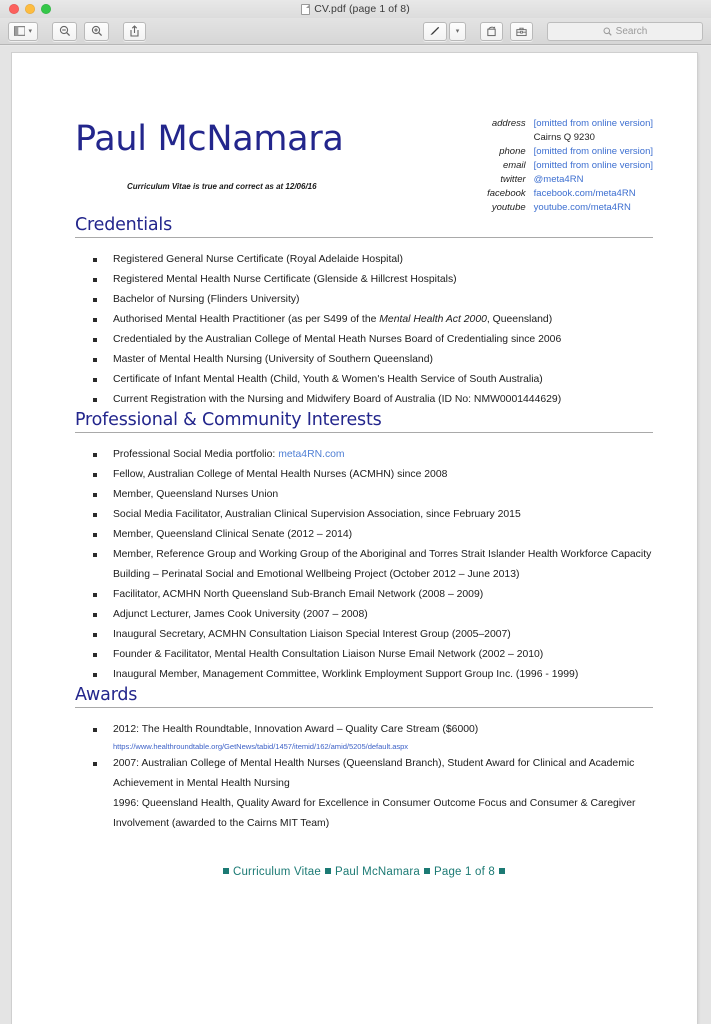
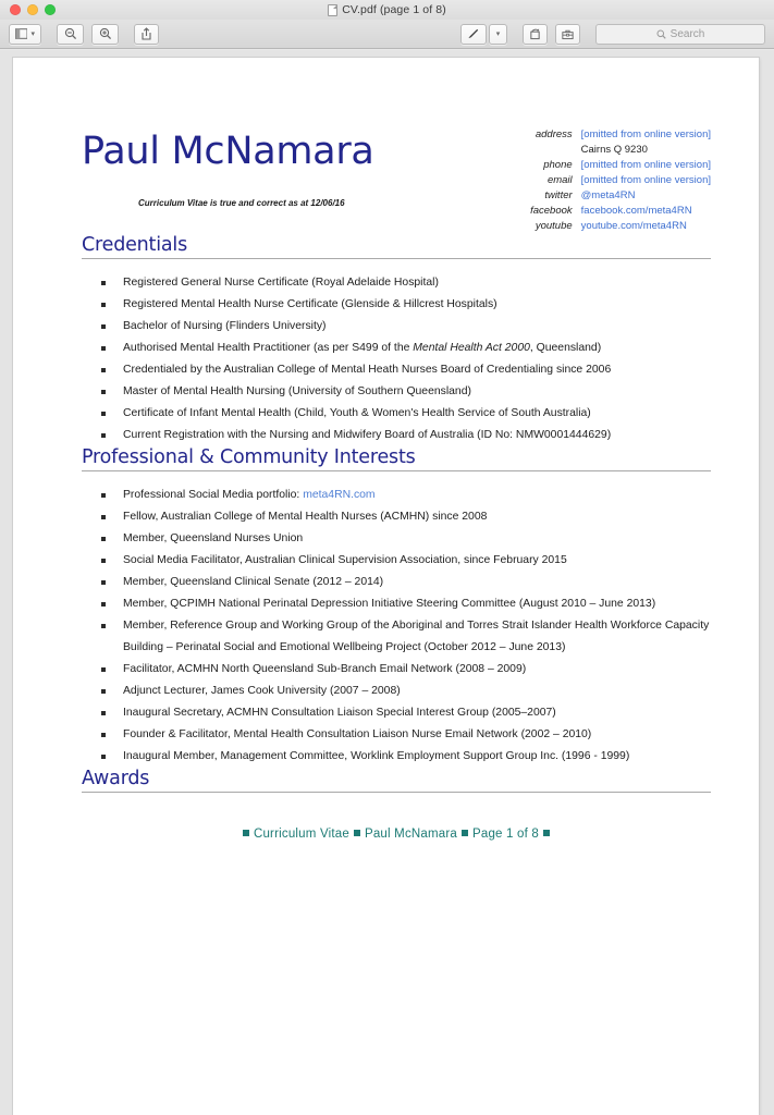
  CV.pdf (page 1 of 8)
  Search
  Paul McNamara
  Curriculum Vitae is true and correct as at 12/06/16
  address
  [omitted from online version]
  Cairns Q 9230
  phone
  [omitted from online version]
  email
  [omitted from online version]
  twitter
  @meta4RN
  facebook
  facebook.com/meta4RN
  youtube
  youtube.com/meta4RN
  Credentials
  Registered General Nurse Certificate (Royal Adelaide Hospital)
  Registered Mental Health Nurse Certificate (Glenside & Hillcrest Hospitals)
  Bachelor of Nursing (Flinders University)
  Authorised Mental Health Practitioner (as per S499 of the Mental Health Act 2000, Queensland)
  Credentialed by the Australian College of Mental Heath Nurses Board of Credentialing since 2006
  Master of Mental Health Nursing (University of Southern Queensland)
  Certificate of Infant Mental Health (Child, Youth & Women's Health Service of South Australia)
  Current Registration with the Nursing and Midwifery Board of Australia (ID No: NMW0001444629)
  Professional & Community Interests
  Professional Social Media portfolio: meta4RN.com
  Fellow, Australian College of Mental Health Nurses (ACMHN) since 2008
  Member, Queensland Nurses Union
  Social Media Facilitator, Australian Clinical Supervision Association, since February 2015
  Member, Queensland Clinical Senate (2012 – 2014)
+ Member, QCPIMH National Perinatal Depression Initiative Steering Committee (August 2010 – June 2013)
  Member, Reference Group and Working Group of the Aboriginal and Torres Strait Islander Health Workforce Capacity Building – Perinatal Social and Emotional Wellbeing Project (October 2012 – June 2013)
  Facilitator, ACMHN North Queensland Sub-Branch Email Network (2008 – 2009)
  Adjunct Lecturer, James Cook University (2007 – 2008)
  Inaugural Secretary, ACMHN Consultation Liaison Special Interest Group (2005–2007)
  Founder & Facilitator, Mental Health Consultation Liaison Nurse Email Network (2002 – 2010)
  Inaugural Member, Management Committee, Worklink Employment Support Group Inc. (1996 - 1999)
  Awards
- 2012: The Health Roundtable, Innovation Award – Quality Care Stream ($6000)
- https://www.healthroundtable.org/GetNews/tabid/1457/itemid/162/amid/5205/default.aspx
- 2007: Australian College of Mental Health Nurses (Queensland Branch), Student Award for Clinical and Academic Achievement in Mental Health Nursing
- 1996: Queensland Health, Quality Award for Excellence in Consumer Outcome Focus and Consumer & Caregiver Involvement (awarded to the Cairns MIT Team)
  Curriculum Vitae Paul McNamara Page 1 of 8
